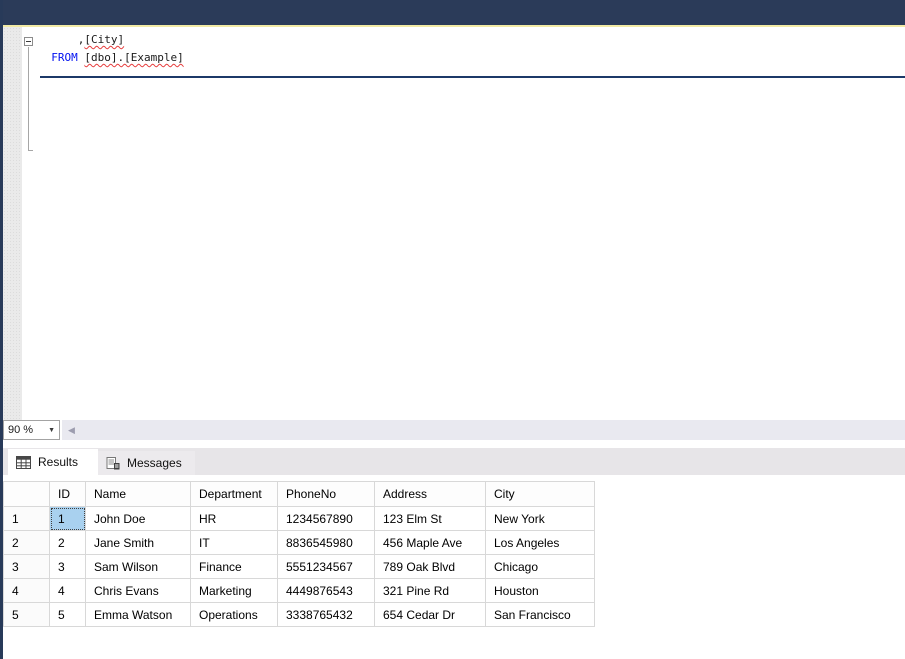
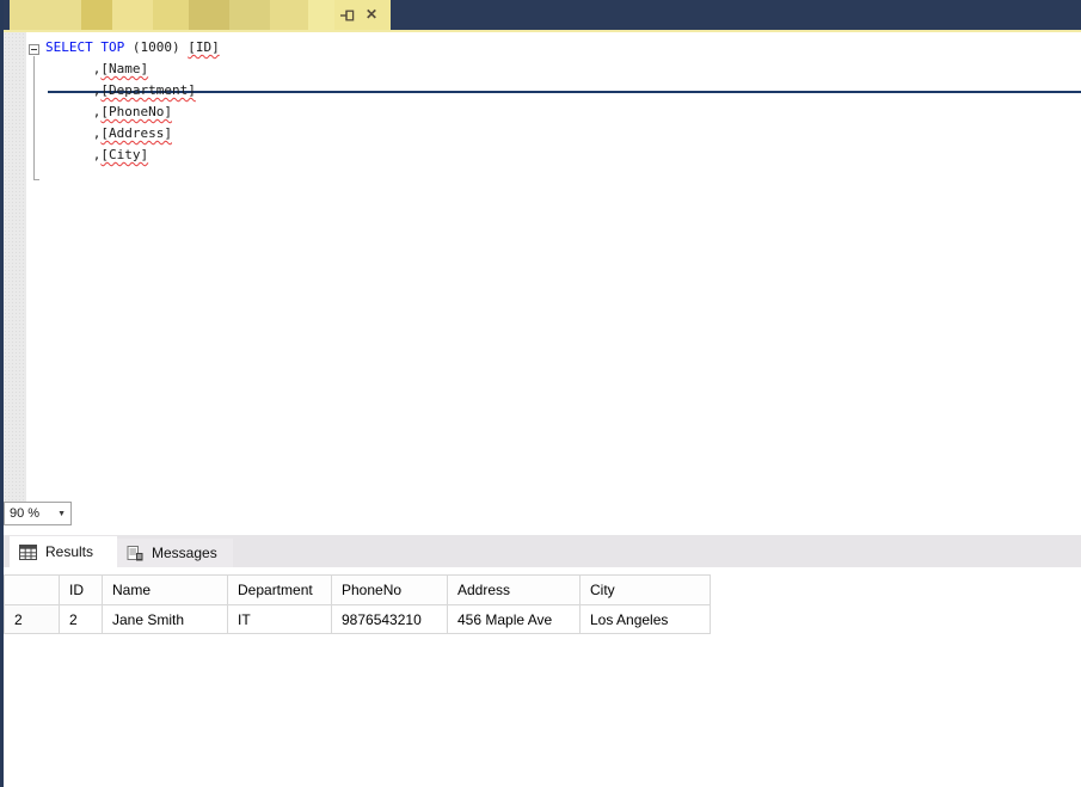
+ ✕
+ SELECT TOP (1000) [ID]
+ ,[Name]
+ ,[Department]
+ ,[PhoneNo]
+ ,[Address]
  ,[City]
- FROM [dbo].[Example]
  90 %
- ◀
  Results
  Messages
  	ID	Name	Department	PhoneNo	Address	City
- 1	1	John Doe	HR	1234567890	123 Elm St	New York
- 2	2	Jane Smith	IT	8836545980	456 Maple Ave	Los Angeles
+ 2	2	Jane Smith	IT	9876543210	456 Maple Ave	Los Angeles
- 3	3	Sam Wilson	Finance	5551234567	789 Oak Blvd	Chicago
- 4	4	Chris Evans	Marketing	4449876543	321 Pine Rd	Houston
- 5	5	Emma Watson	Operations	3338765432	654 Cedar Dr	San Francisco
